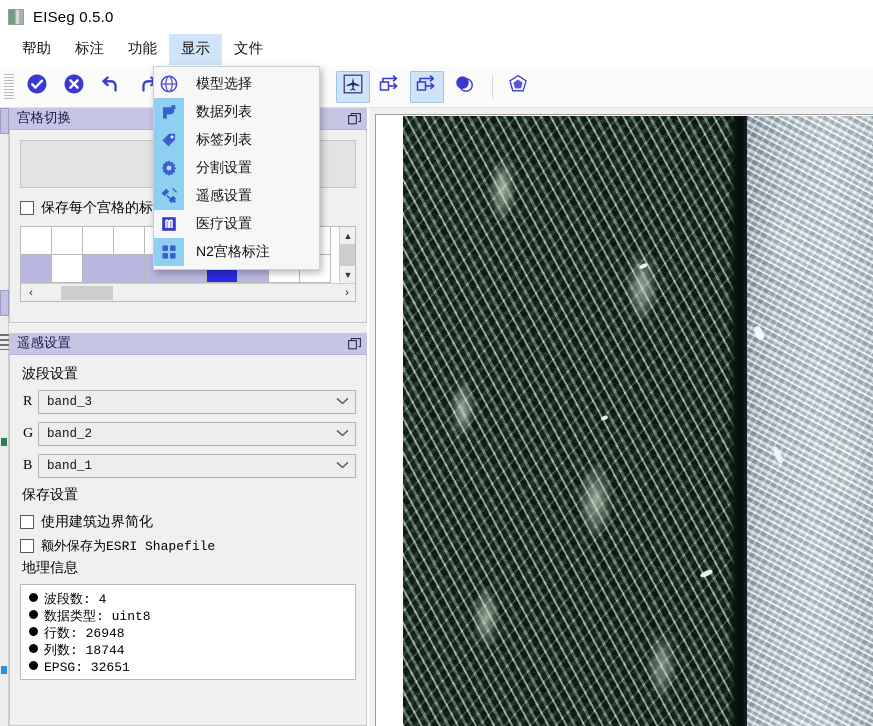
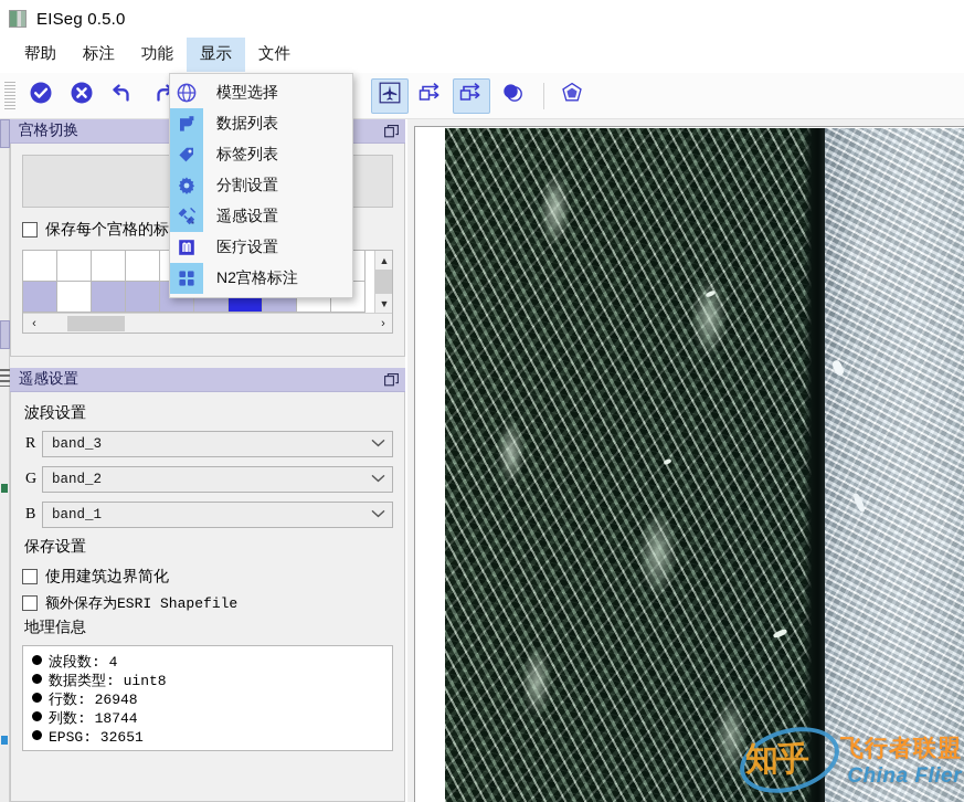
  EISeg 0.5.0
  帮助
  标注
  功能
  显示
  文件
  宫格切换
  保存每个宫格的标
  ▲
  ▼
  ‹
  ›
  遥感设置
  波段设置
  R
  band_3
  G
  band_2
  B
  band_1
  保存设置
  使用建筑边界简化
  额外保存为ESRI Shapefile
  地理信息
  波段数: 4
  数据类型: uint8
  行数: 26948
  列数: 18744
  EPSG: 32651
+ 知乎
+ 飞行者联盟
+ China Flier
  模型选择
  数据列表
  标签列表
  分割设置
  遥感设置
  医疗设置
  N2宫格标注
